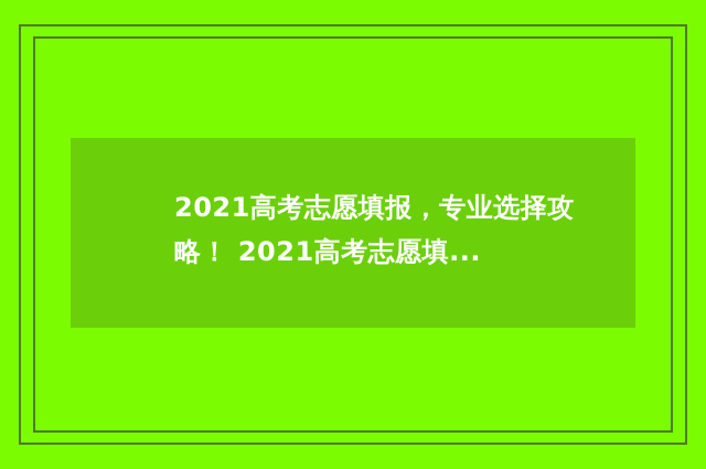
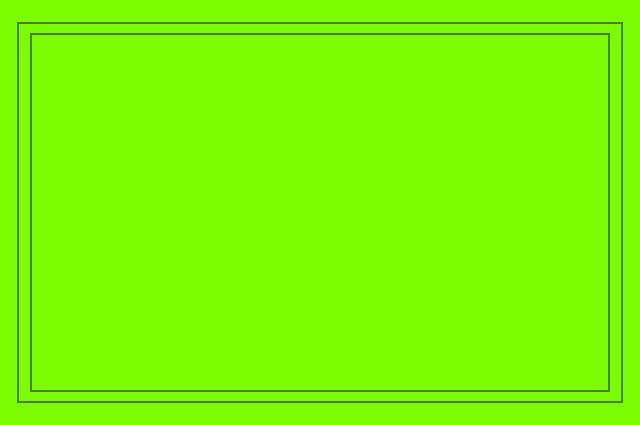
- 2021高考志愿填报，专业选择攻略！ 2021高考志愿填...
